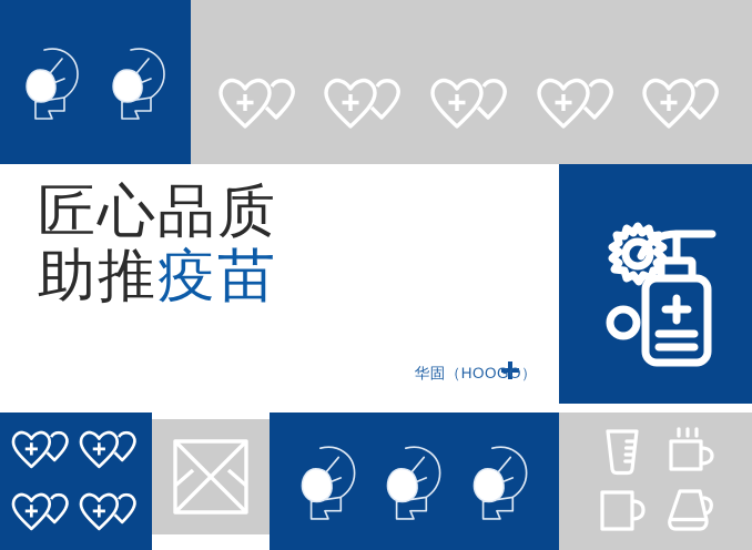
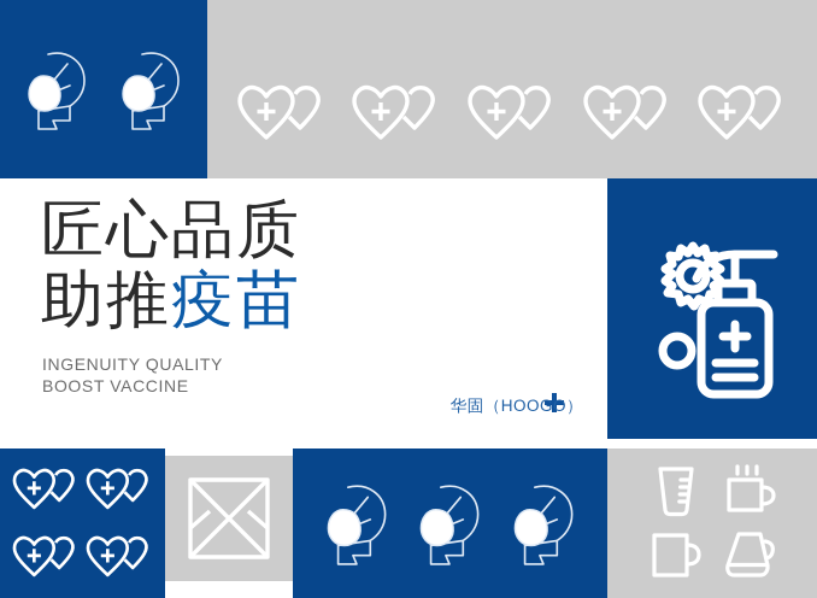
  匠心品质
  助推疫苗
+ INGENUITY QUALITY
+ BOOST VACCINE
  华固（HOOGO）
